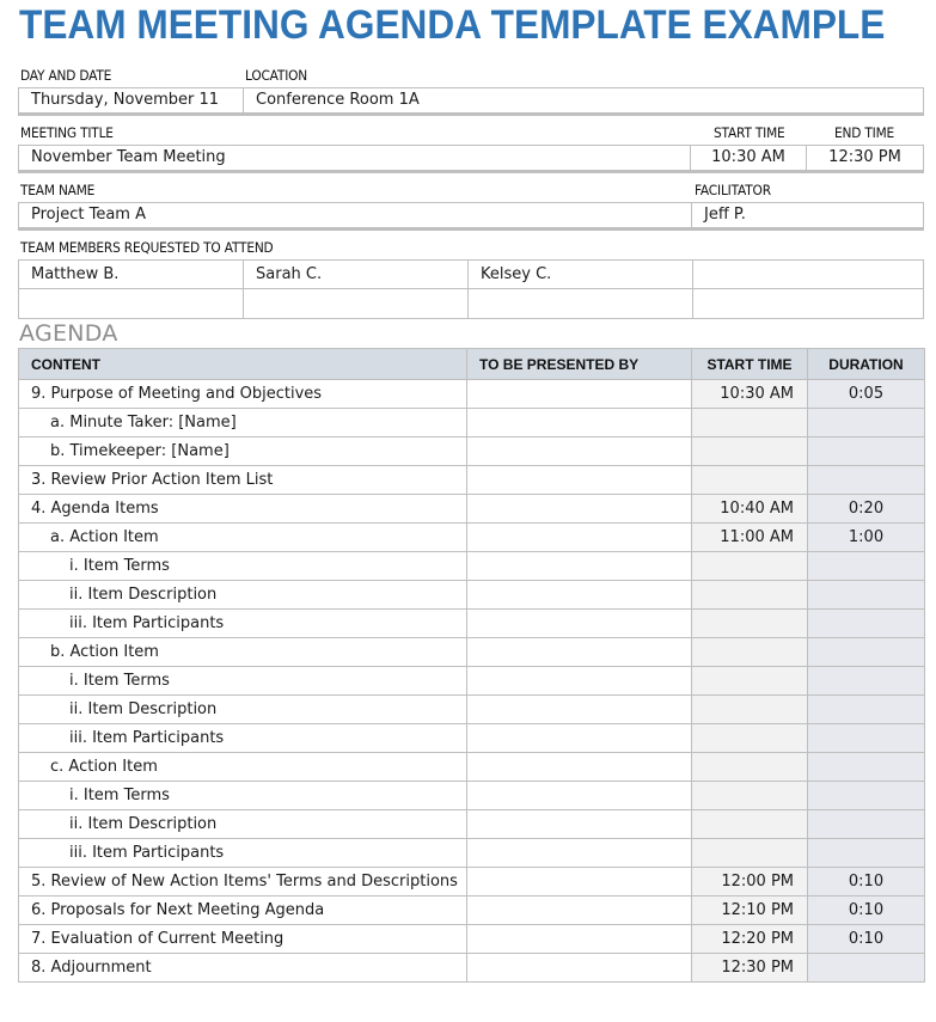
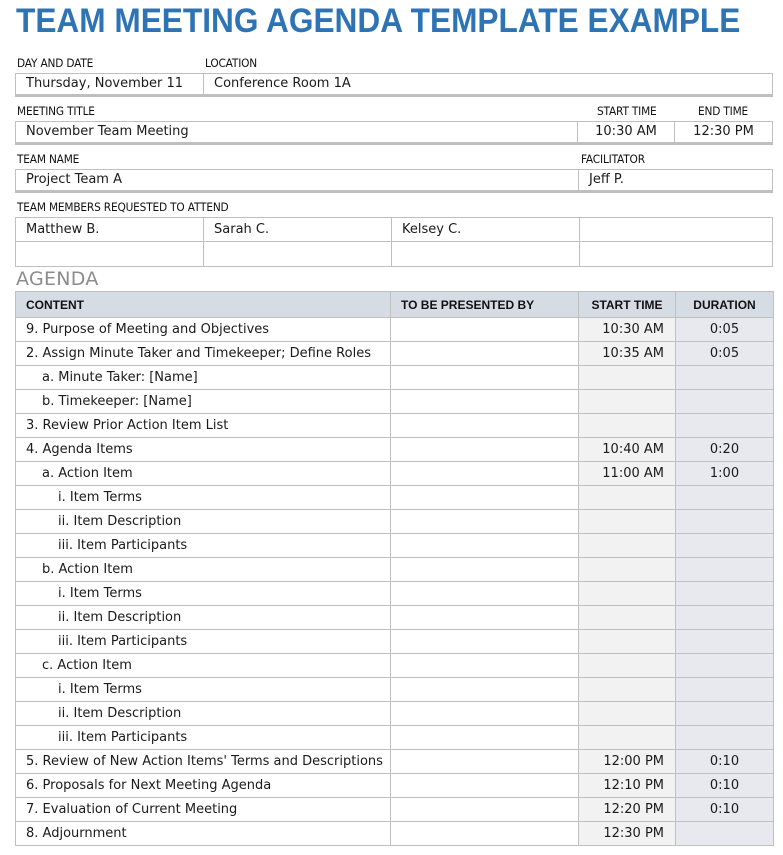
  TEAM MEETING AGENDA TEMPLATE EXAMPLE
  DAY AND DATE
  LOCATION
  Thursday, November 11
  Conference Room 1A
  MEETING TITLE
  START TIME
  END TIME
  November Team Meeting
  10:30 AM
  12:30 PM
  TEAM NAME
  FACILITATOR
  Project Team A
  Jeff P.
  TEAM MEMBERS REQUESTED TO ATTEND
  Matthew B.
  Sarah C.
  Kelsey C.
  AGENDA
  CONTENT	TO BE PRESENTED BY	START TIME	DURATION
  9. Purpose of Meeting and Objectives		10:30 AM	0:05
+ 2. Assign Minute Taker and Timekeeper; Define Roles		10:35 AM	0:05
  a. Minute Taker: [Name]
  b. Timekeeper: [Name]
  3. Review Prior Action Item List
  4. Agenda Items		10:40 AM	0:20
  a. Action Item		11:00 AM	1:00
  i. Item Terms
  ii. Item Description
  iii. Item Participants
  b. Action Item
  i. Item Terms
  ii. Item Description
  iii. Item Participants
  c. Action Item
  i. Item Terms
  ii. Item Description
  iii. Item Participants
  5. Review of New Action Items' Terms and Descriptions		12:00 PM	0:10
  6. Proposals for Next Meeting Agenda		12:10 PM	0:10
  7. Evaluation of Current Meeting		12:20 PM	0:10
  8. Adjournment		12:30 PM
